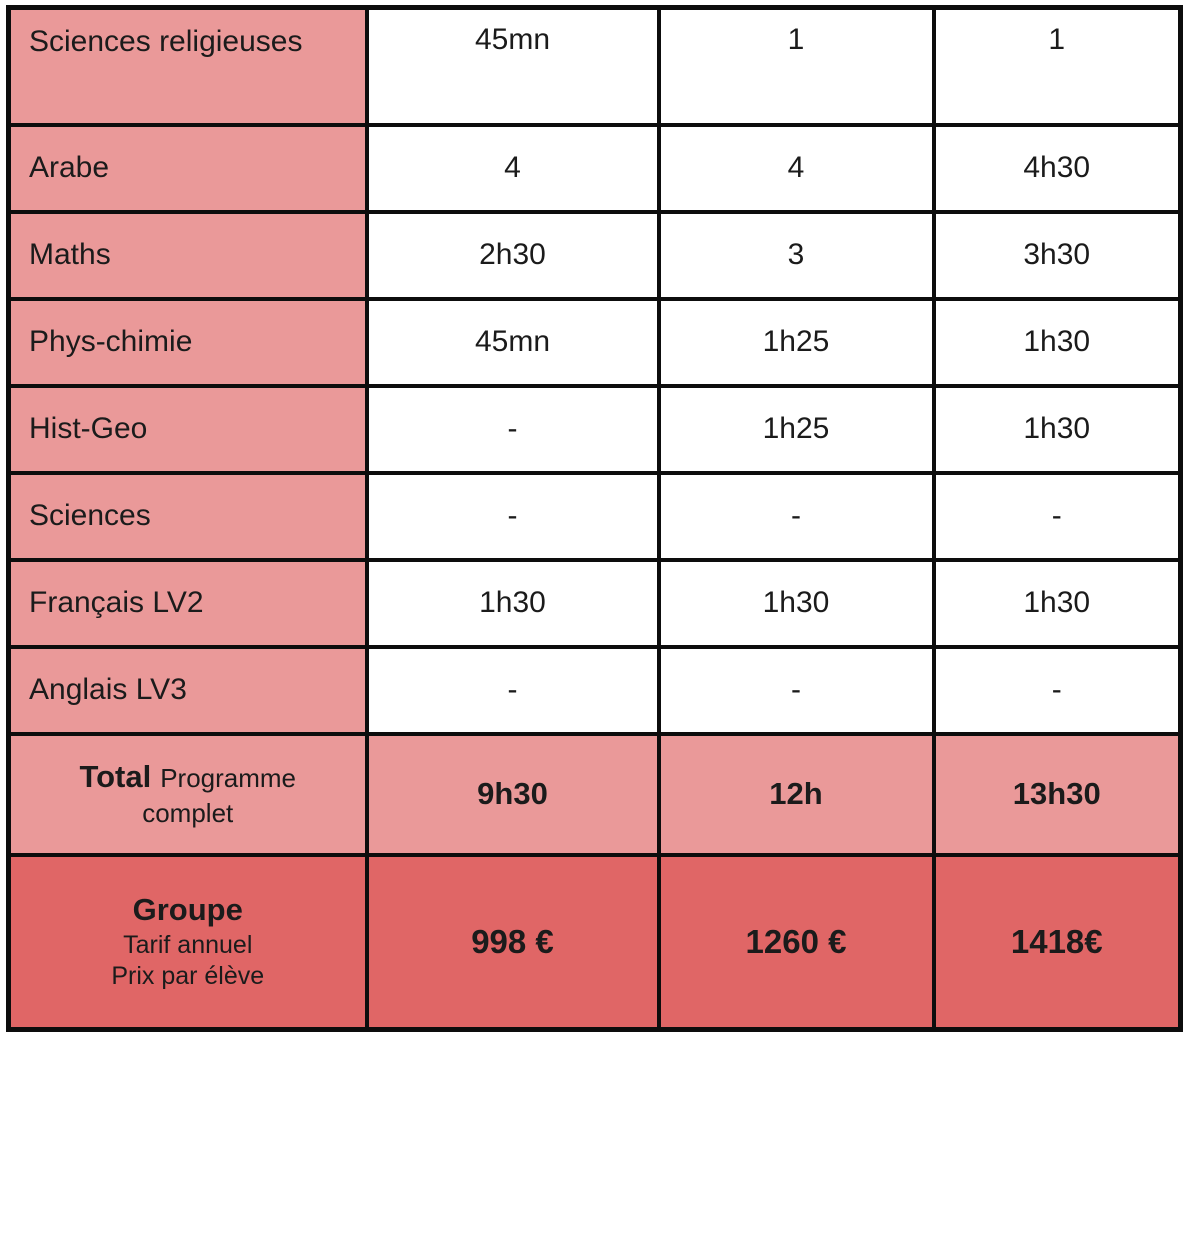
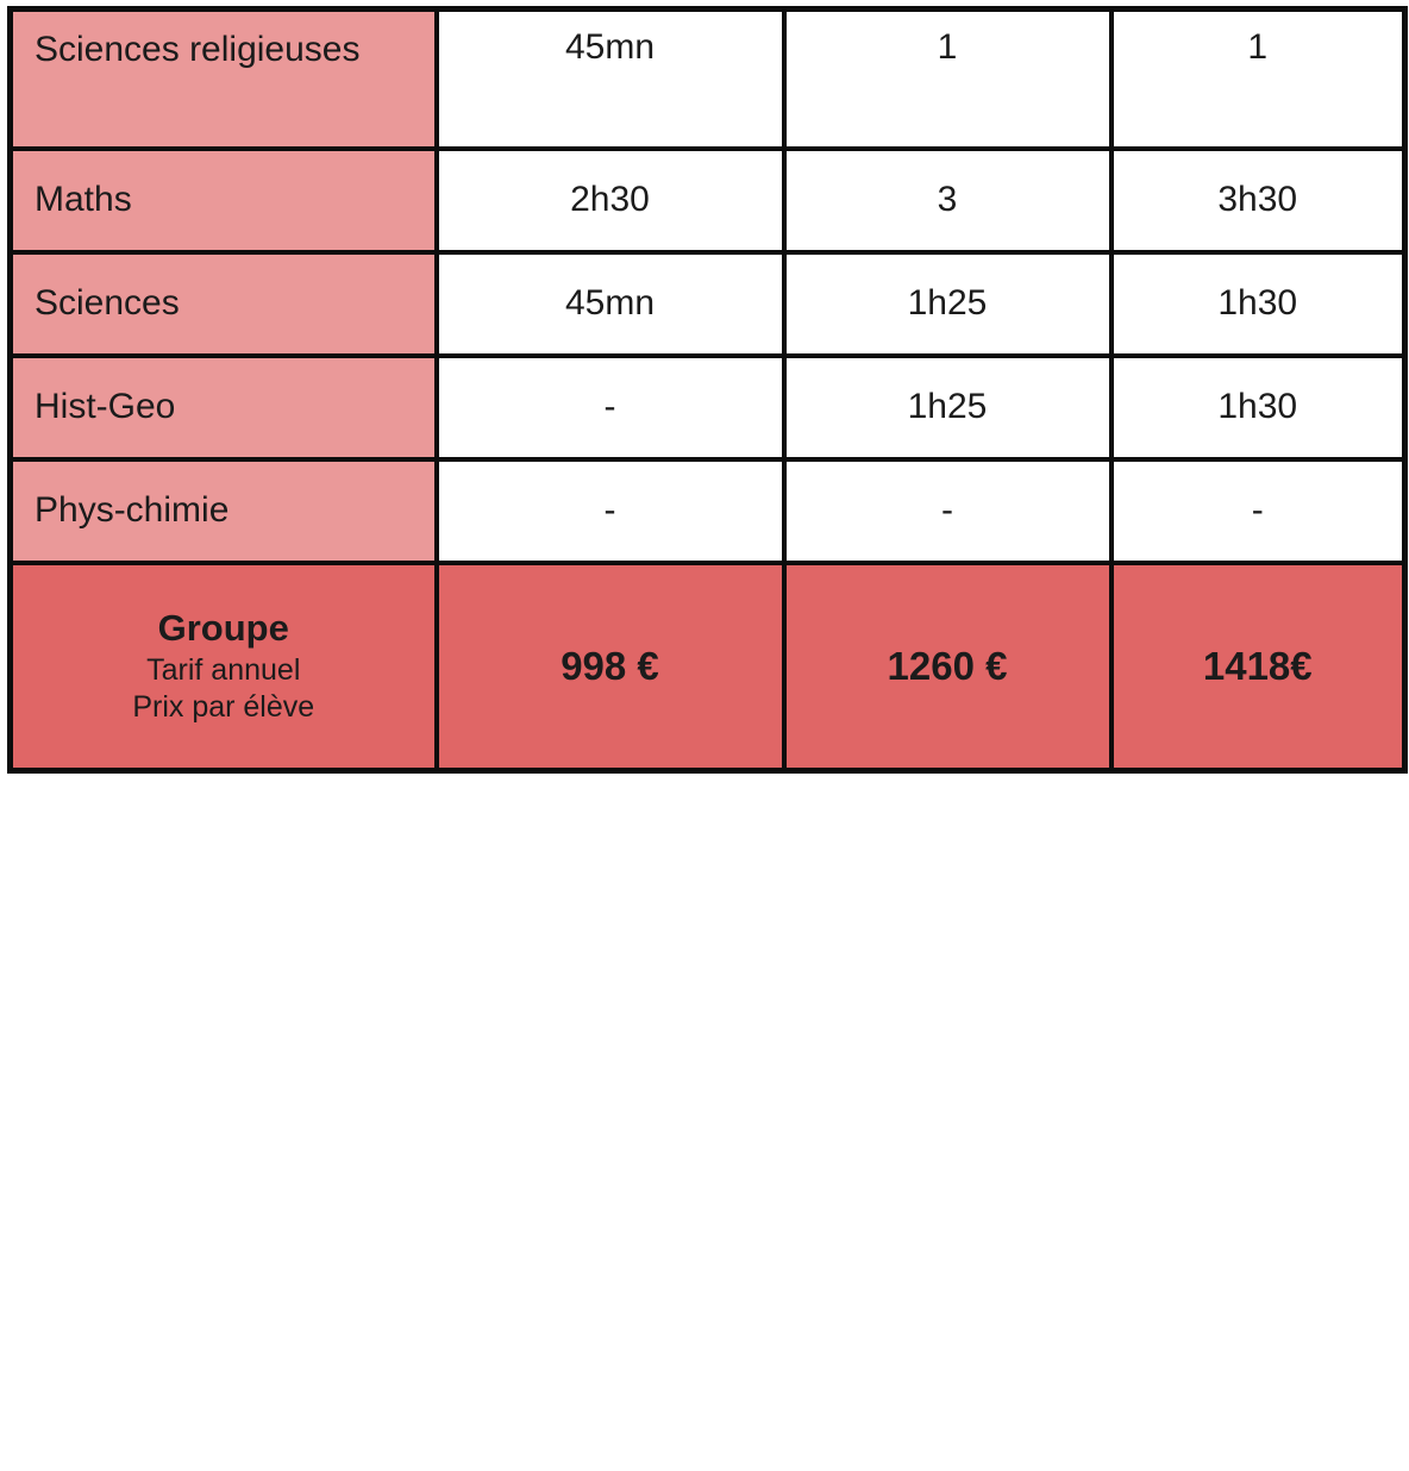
  Sciences religieuses	45mn	1	1
- Arabe	4	4	4h30
  Maths	2h30	3	3h30
- Phys-chimie	45mn	1h25	1h30
+ Sciences	45mn	1h25	1h30
  Hist-Geo	-	1h25	1h30
- Sciences	-	-	-
+ Phys-chimie	-	-	-
- Français LV2	1h30	1h30	1h30
- Anglais LV3	-	-	-
- Total Programme complet	9h30	12h	13h30
  Groupe Tarif annuel Prix par élève	998 €	1260 €	1418€
